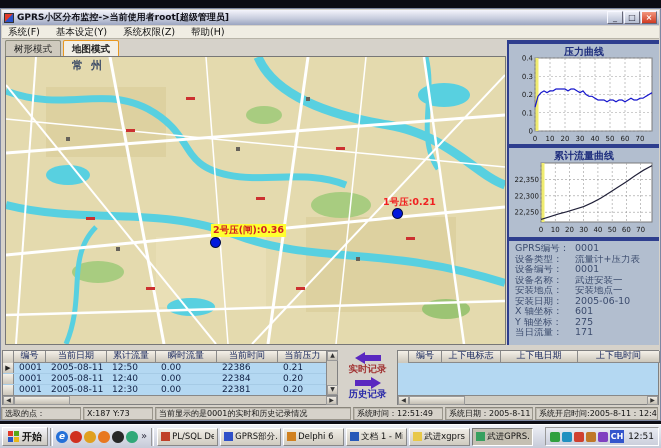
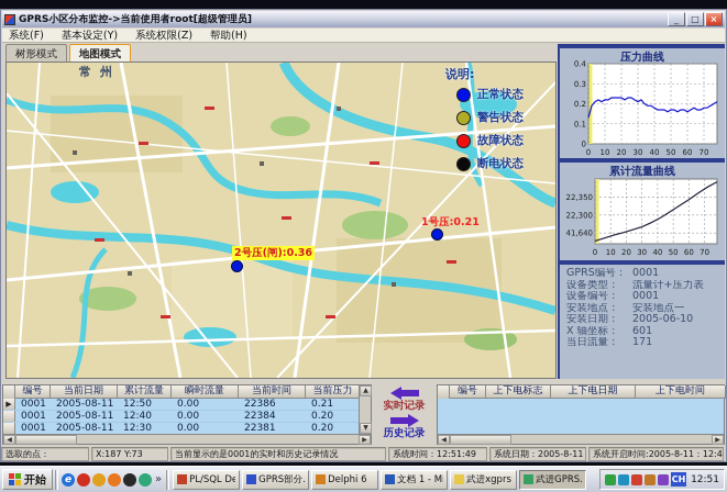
  GPRS小区分布监控->当前使用者root[超级管理员]
  _
  □
  ×
  系统(F)
  基本设定(Y)
  系统权限(Z)
  帮助(H)
  树形模式
  地图模式
  常州
+ 说明:
+ 正常状态
+ 警告状态
+ 故障状态
+ 断电状态
  1号压:0.21
  2号压(闸):0.36
  压力曲线
  0
  0.1
  0.2
  0.3
  0.4
  0
  10
  20
  30
  40
  50
  60
  70
  累计流量曲线
- 22,250
+ 41,640
  22,300
  22,350
  0
  10
  20
  30
  40
  50
  60
  70
  GPRS编号： 0001
  设备类型： 流量计+压力表
  设备编号： 0001
- 设备名称： 武进安装一
  安装地点： 安装地点一
  安装日期： 2005-06-10
  X 轴坐标： 601
- Y 轴坐标： 275
  当日流量： 171
  编号
  当前日期
  累计流量
  瞬时流量
  当前时间
  当前压力
  ▶
  0001
  2005-08-11
  12:50
  0.00
  22386
  0.21
  0001
  2005-08-11
  12:40
  0.00
  22384
  0.20
  0001
  2005-08-11
  12:30
  0.00
  22381
  0.20
  实时记录
  历史记录
  编号
  上下电标志
  上下电日期
  上下电时间
  选取的点：
  X:187 Y:73
  当前显示的是0001的实时和历史记录情况
  系统时间：12:51:49
  系统日期：2005-8-11
  系统开启时间:2005-8-11 : 12:4
  开始
  e
  »
  GPRS部分.
  Delphi 6
  武进xgprs
  武进GPRS.
  CH
  12:51
